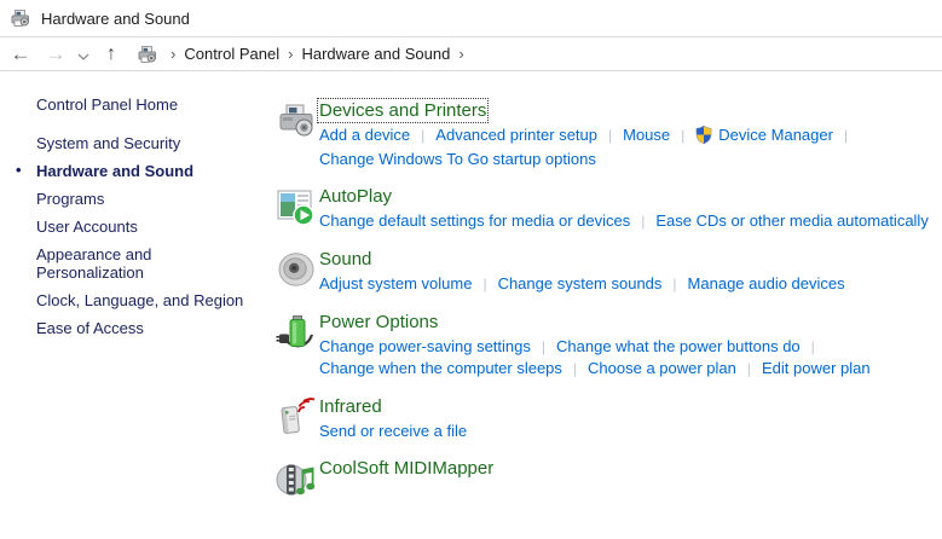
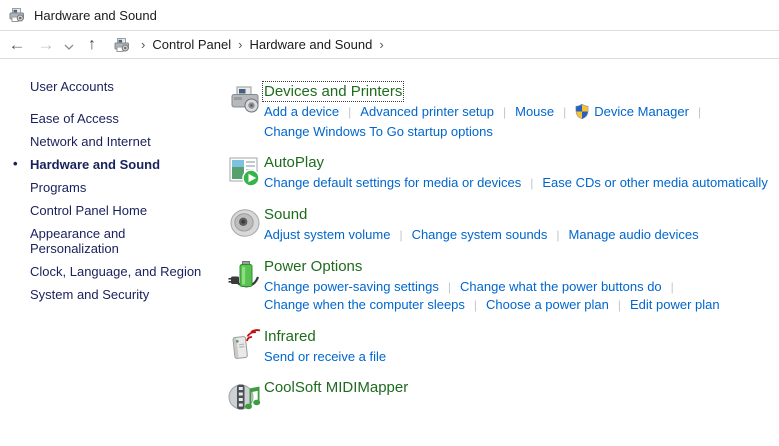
  Hardware and Sound
  ←
  →
  ↑
  ›
  Control Panel
  ›
  Hardware and Sound
  ›
- Control Panel Home
+ User Accounts
- System and Security
+ Ease of Access
+ Network and Internet
  •
  Hardware and Sound
  Programs
- User Accounts
+ Control Panel Home
  Appearance and Personalization
  Clock, Language, and Region
- Ease of Access
+ System and Security
  Devices and Printers
  Add a device | Advanced printer setup | Mouse | Device Manager |
  Change Windows To Go startup options
  AutoPlay
  Change default settings for media or devices | Ease CDs or other media automatically
  Sound
  Adjust system volume | Change system sounds | Manage audio devices
  Power Options
  Change power-saving settings | Change what the power buttons do |
  Change when the computer sleeps | Choose a power plan | Edit power plan
  Infrared
  Send or receive a file
  CoolSoft MIDIMapper
